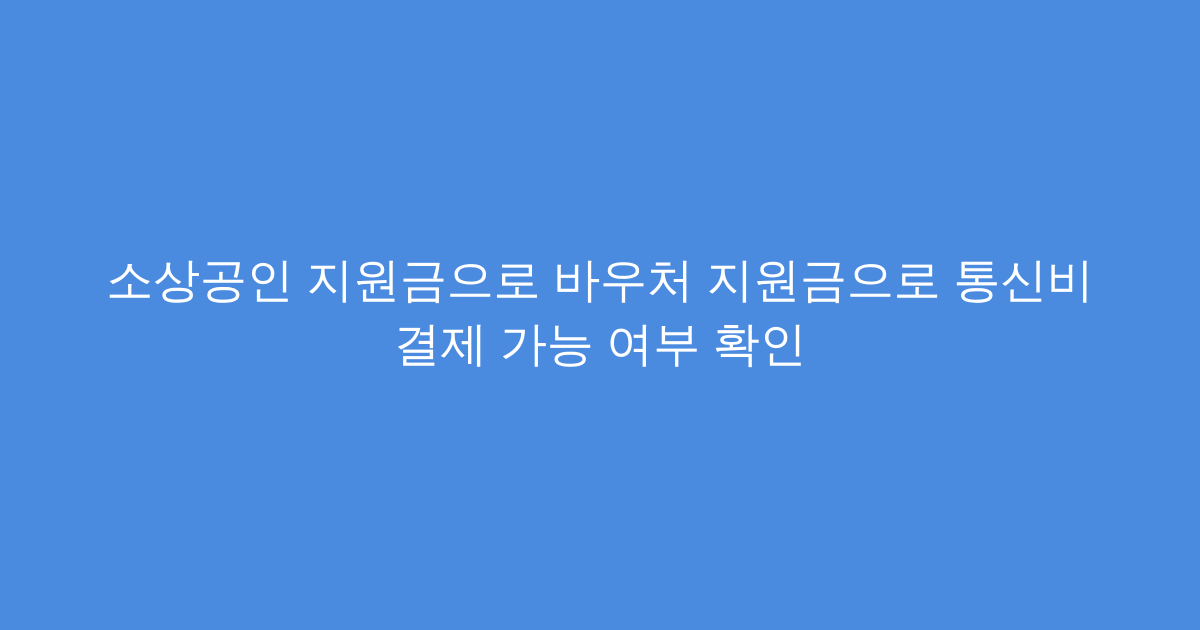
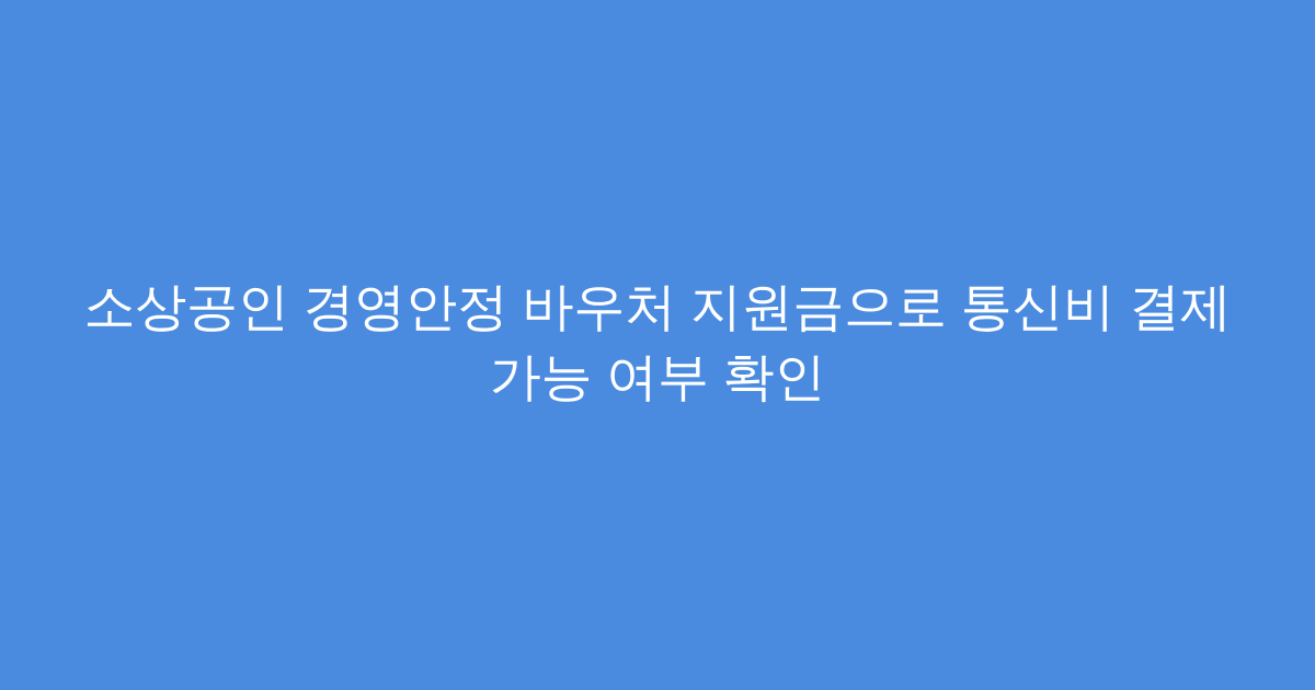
- 소상공인 지원금으로 바우처 지원금으로 통신비 결제 가능 여부 확인
+ 소상공인 경영안정 바우처 지원금으로 통신비 결제 가능 여부 확인
